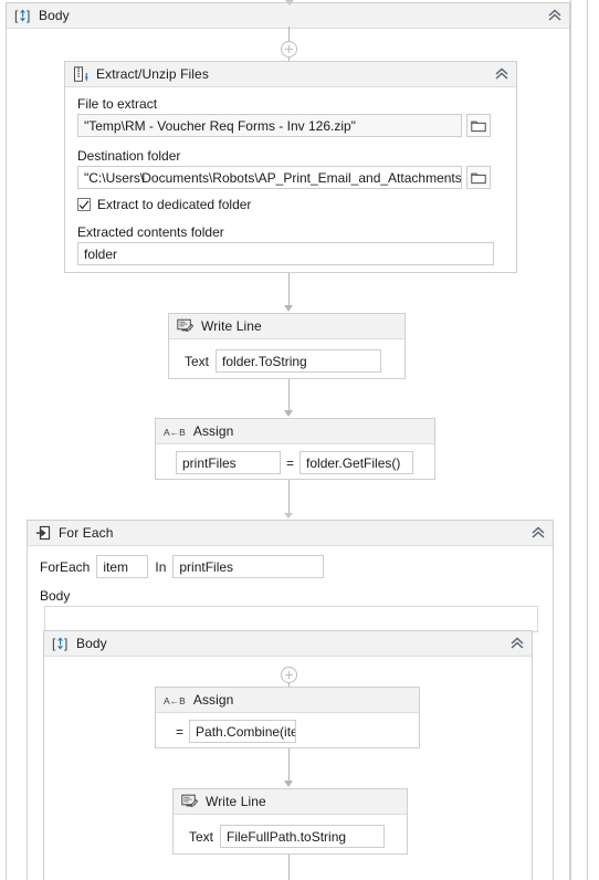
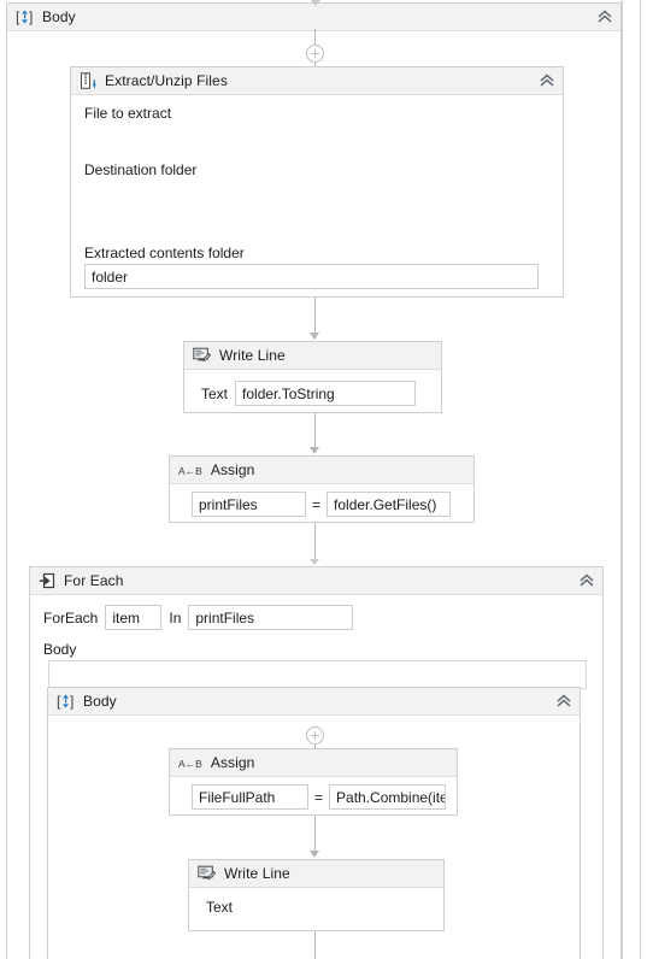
  [
  ]
  Body
  Extract/Unzip Files
  File to extract
- "Temp\RM - Voucher Req Forms - Inv 126.zip"
  Destination folder
- "C:\Users\
- Documents\Robots\AP_Print_Email_and_Attachments
- Extract to dedicated folder
  Extracted contents folder
  folder
  Write Line
  Text
  folder.ToString
  A←B
  Assign
  printFiles
  =
  folder.GetFiles()
  For Each
  ForEach
  item
  In
  printFiles
  Body
  [
  ]
  Body
  A←B
  Assign
+ FileFullPath
  =
  Path.Combine(ite
  Write Line
  Text
- FileFullPath.toString
